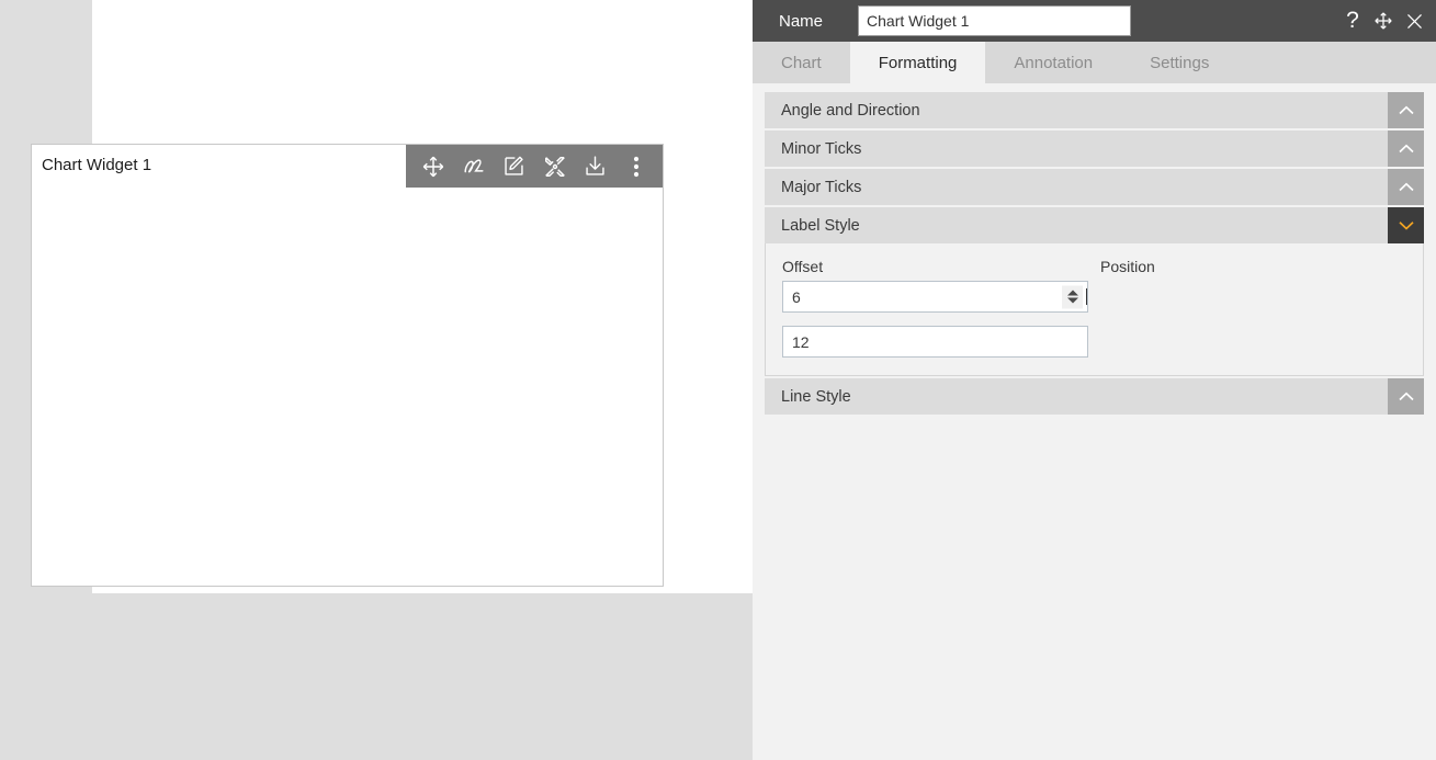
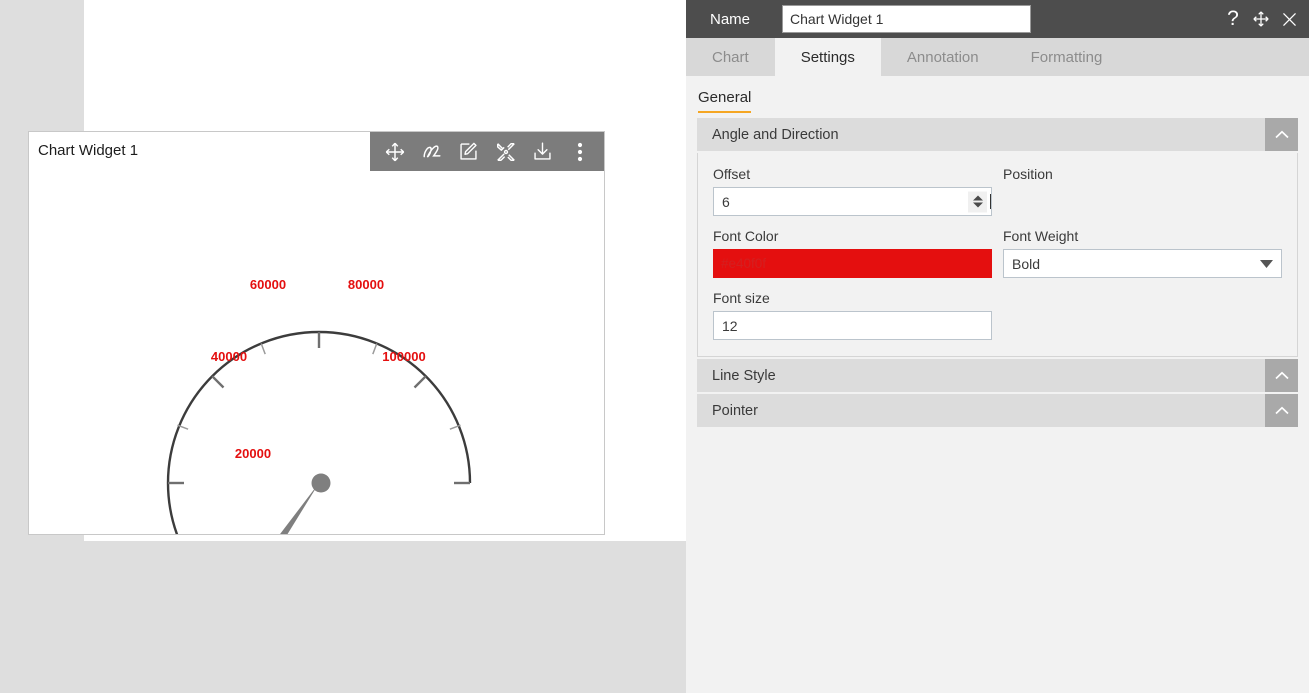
  Chart Widget 1
+ 20000
+ 40000
+ 60000
+ 80000
+ 100000
  Name
  Chart Widget 1
  ?
  Chart
- Formatting
+ Settings
  Annotation
- Settings
+ Formatting
+ General
  Angle and Direction
- Minor Ticks
- Major Ticks
- Label Style
  Offset
  6
  Position
+ Font Color
+ Font Weight
+ Bold
+ Font size
  12
  Line Style
+ Pointer
